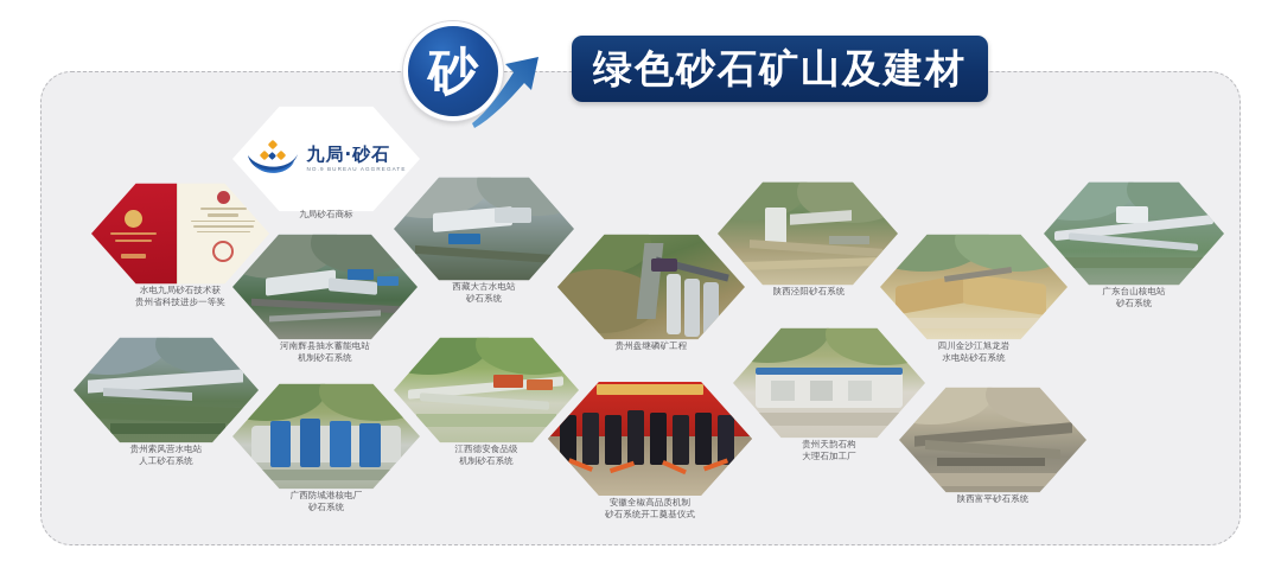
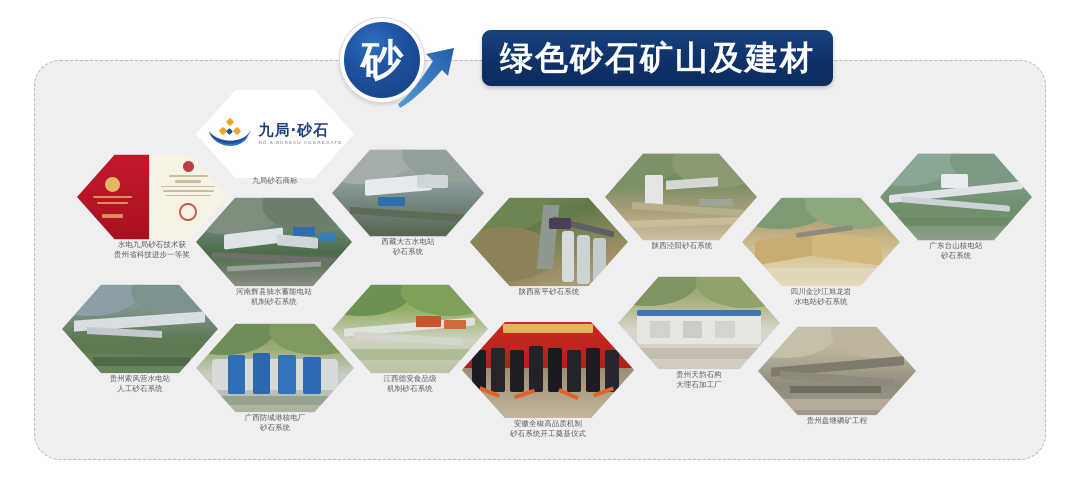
  砂
  绿色砂石矿山及建材
  九局·砂石
  九局砂石商标
  水电九局砂石技术获
  贵州省科技进步一等奖
  河南辉县抽水蓄能电站
  机制砂石系统
  西藏大古水电站
  砂石系统
- 贵州盘继磷矿工程
+ 陕西富平砂石系统
  陕西泾阳砂石系统
  四川金沙江旭龙岩
  水电站砂石系统
  广东台山核电站
  砂石系统
  贵州索风营水电站
  人工砂石系统
  广西防城港核电厂
  砂石系统
  江西德安食品级
  机制砂石系统
  安徽全椒高品质机制
  砂石系统开工奠基仪式
  贵州天韵石构
  大理石加工厂
- 陕西富平砂石系统
+ 贵州盘继磷矿工程
